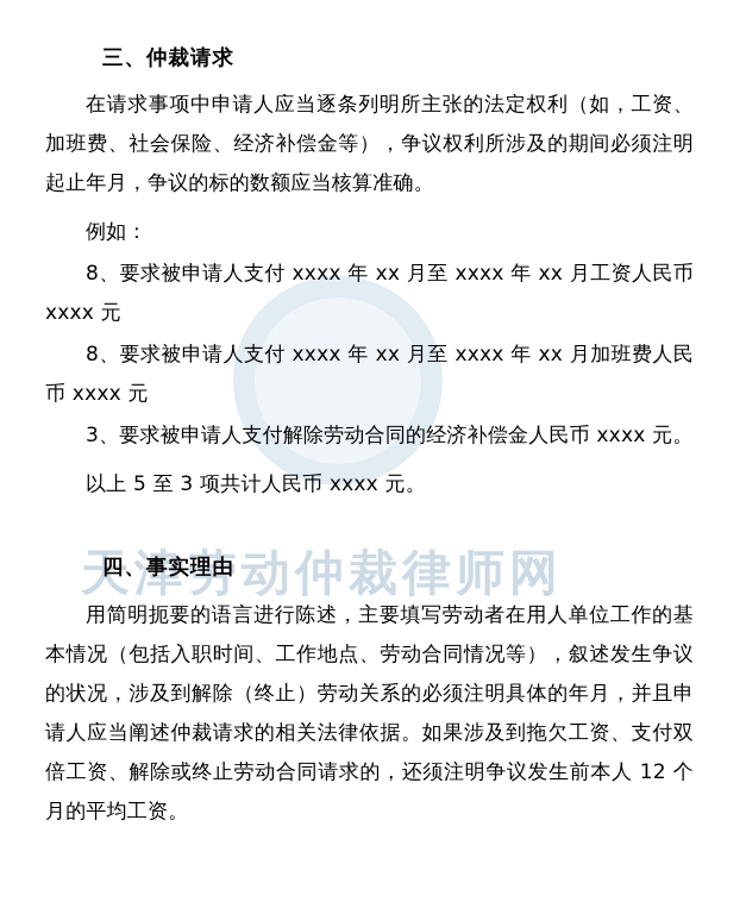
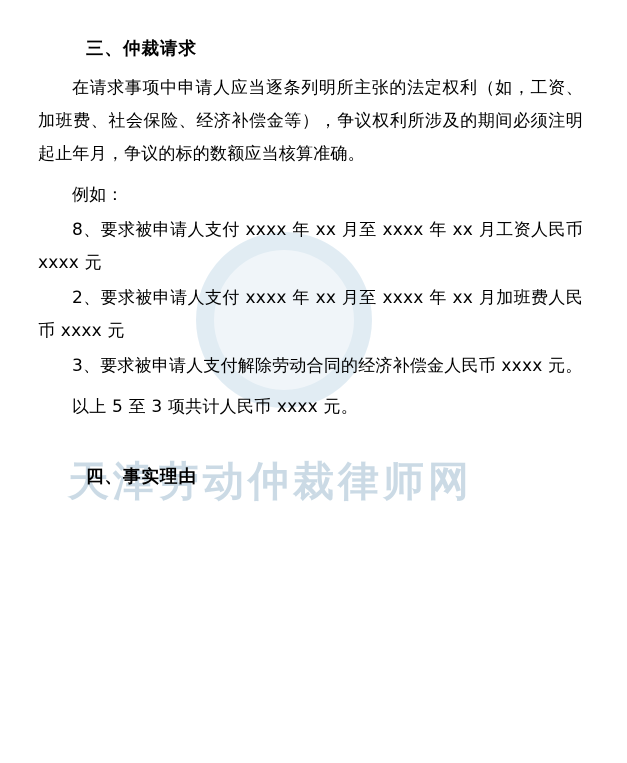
  天津劳动仲裁律师网
  三、仲裁请求
  在请求事项中申请人应当逐条列明所主张的法定权利（如，工资、加班费、社会保险、经济补偿金等），争议权利所涉及的期间必须注明起止年月，争议的标的数额应当核算准确。
  例如：
  8、要求被申请人支付 xxxx 年 xx 月至 xxxx 年 xx 月工资人民币 xxxx 元
- 8、要求被申请人支付 xxxx 年 xx 月至 xxxx 年 xx 月加班费人民币 xxxx 元
+ 2、要求被申请人支付 xxxx 年 xx 月至 xxxx 年 xx 月加班费人民币 xxxx 元
  3、要求被申请人支付解除劳动合同的经济补偿金人民币 xxxx 元。
  以上 5 至 3 项共计人民币 xxxx 元。
  四、事实理由
- 用简明扼要的语言进行陈述，主要填写劳动者在用人单位工作的基本情况（包括入职时间、工作地点、劳动合同情况等），叙述发生争议的状况，涉及到解除（终止）劳动关系的必须注明具体的年月，并且申请人应当阐述仲裁请求的相关法律依据。如果涉及到拖欠工资、支付双倍工资、解除或终止劳动合同请求的，还须注明争议发生前本人 12 个月的平均工资。
